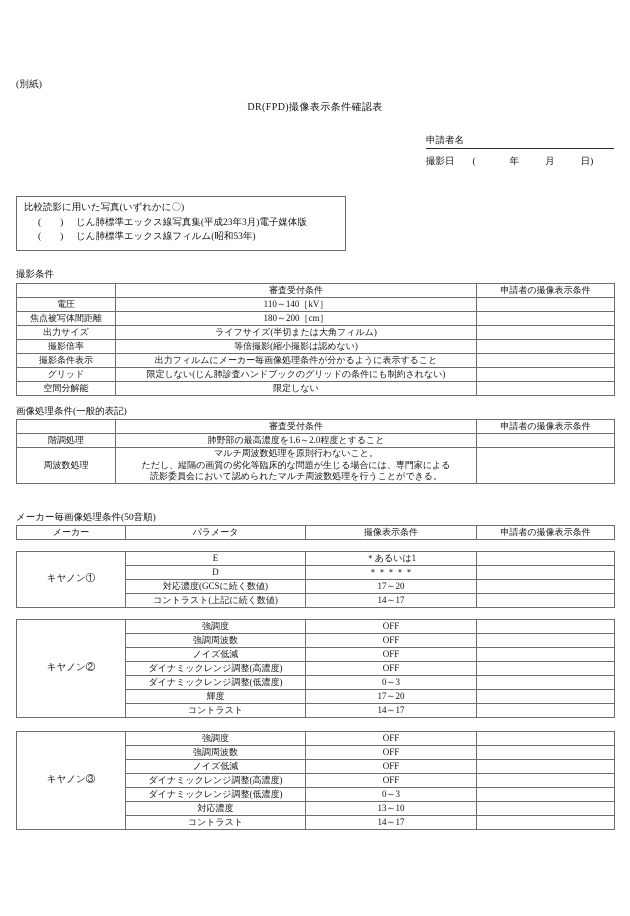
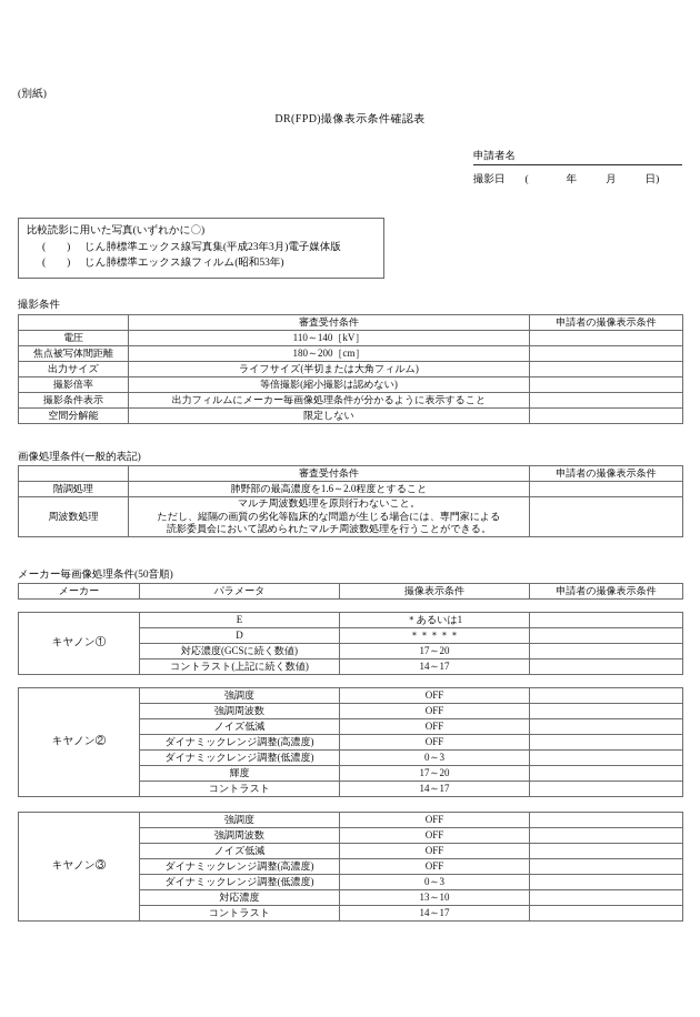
  (別紙)
  DR(FPD)撮像表示条件確認表
  申請者名
  撮影日
  (
  年
  月
  日)
  比較読影に用いた写真(いずれかに〇)
  ( )
  じん肺標準エックス線写真集(平成23年3月)電子媒体版
  ( )
  じん肺標準エックス線フィルム(昭和53年)
  撮影条件
  	審査受付条件	申請者の撮像表示条件
  電圧	110～140［kV］
  焦点被写体間距離	180～200［cm］
  出力サイズ	ライフサイズ(半切または大角フィルム)
  撮影倍率	等倍撮影(縮小撮影は認めない)
  撮影条件表示	出力フィルムにメーカー毎画像処理条件が分かるように表示すること
- グリッド	限定しない(じん肺診査ハンドブックのグリッドの条件にも制約されない)
  空間分解能	限定しない
  画像処理条件(一般的表記)
  	審査受付条件	申請者の撮像表示条件
  階調処理	肺野部の最高濃度を1.6～2.0程度とすること
  周波数処理	マルチ周波数処理を原則行わないこと。 ただし、縦隔の画質の劣化等臨床的な問題が生じる場合には、専門家による 読影委員会において認められたマルチ周波数処理を行うことができる。
  メーカー毎画像処理条件(50音順)
  メーカー	パラメータ	撮像表示条件	申請者の撮像表示条件
  キヤノン①	E	＊あるいは1
  D	＊＊＊＊＊
  対応濃度(GCSに続く数値)	17～20
  コントラスト(上記に続く数値)	14～17
  キヤノン②	強調度	OFF
  強調周波数	OFF
  ノイズ低減	OFF
  ダイナミックレンジ調整(高濃度)	OFF
  ダイナミックレンジ調整(低濃度)	0～3
  輝度	17～20
  コントラスト	14～17
  キヤノン③	強調度	OFF
  強調周波数	OFF
  ノイズ低減	OFF
  ダイナミックレンジ調整(高濃度)	OFF
  ダイナミックレンジ調整(低濃度)	0～3
  対応濃度	13～10
  コントラスト	14～17
